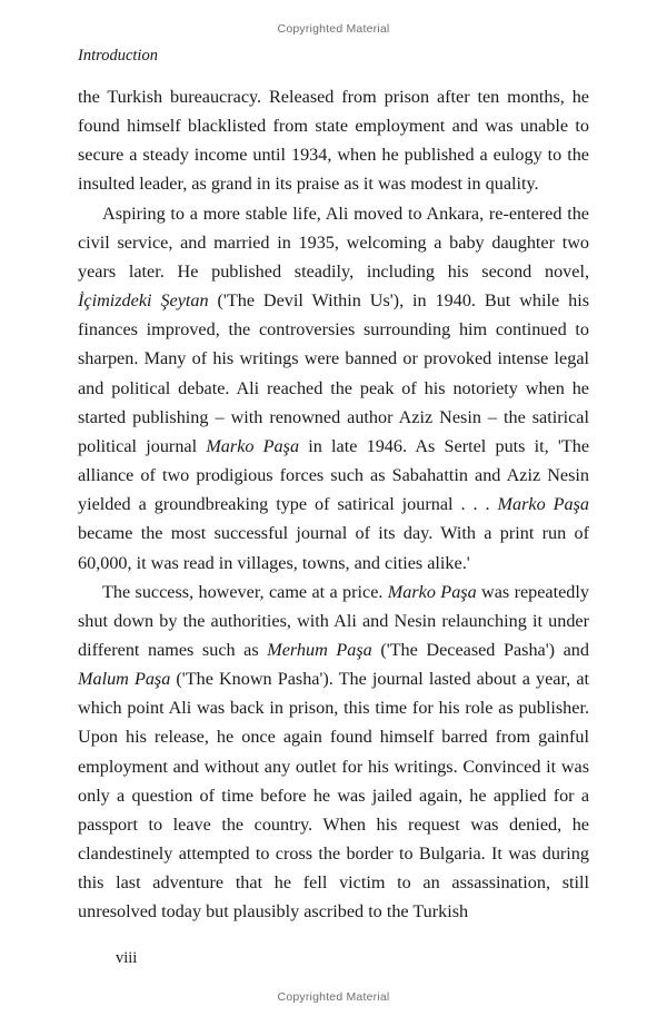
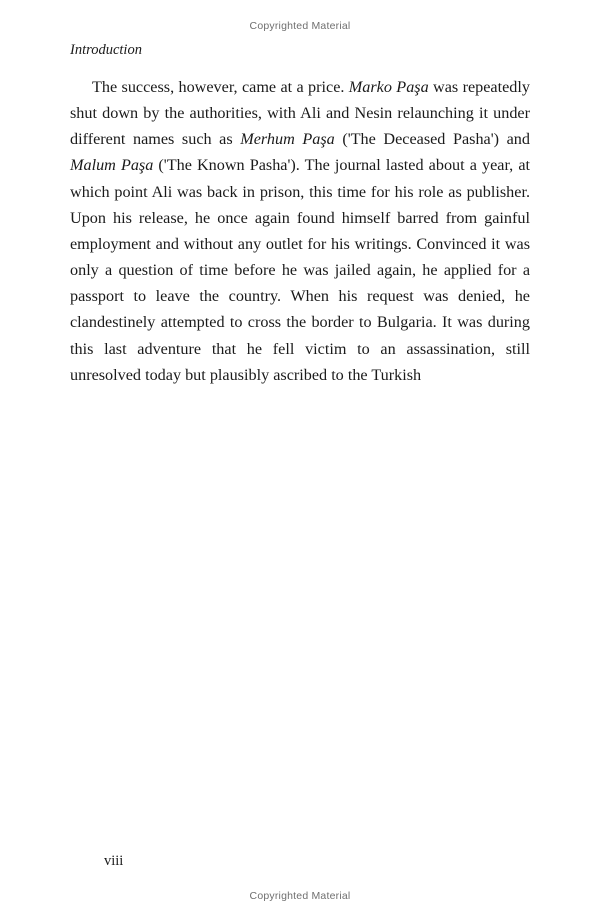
  Copyrighted Material
  Introduction
- the Turkish bureaucracy. Released from prison after ten months, he found himself blacklisted from state employment and was unable to secure a steady income until 1934, when he published a eulogy to the insulted leader, as grand in its praise as it was modest in quality.
- Aspiring to a more stable life, Ali moved to Ankara, re-entered the civil service, and married in 1935, welcoming a baby daughter two years later. He published steadily, including his second novel, İçimizdeki Şeytan ('The Devil Within Us'), in 1940. But while his finances improved, the controversies surrounding him continued to sharpen. Many of his writings were banned or provoked intense legal and political debate. Ali reached the peak of his notoriety when he started publishing – with renowned author Aziz Nesin – the satirical political journal Marko Paşa in late 1946. As Sertel puts it, 'The alliance of two prodigious forces such as Sabahattin and Aziz Nesin yielded a groundbreaking type of satirical journal . . . Marko Paşa became the most successful journal of its day. With a print run of 60,000, it was read in villages, towns, and cities alike.'
  The success, however, came at a price. Marko Paşa was repeatedly shut down by the authorities, with Ali and Nesin relaunching it under different names such as Merhum Paşa ('The Deceased Pasha') and Malum Paşa ('The Known Pasha'). The journal lasted about a year, at which point Ali was back in prison, this time for his role as publisher. Upon his release, he once again found himself barred from gainful employment and without any outlet for his writings. Convinced it was only a question of time before he was jailed again, he applied for a passport to leave the country. When his request was denied, he clandestinely attempted to cross the border to Bulgaria. It was during this last adventure that he fell victim to an assassination, still unresolved today but plausibly ascribed to the Turkish
  viii
  Copyrighted Material
